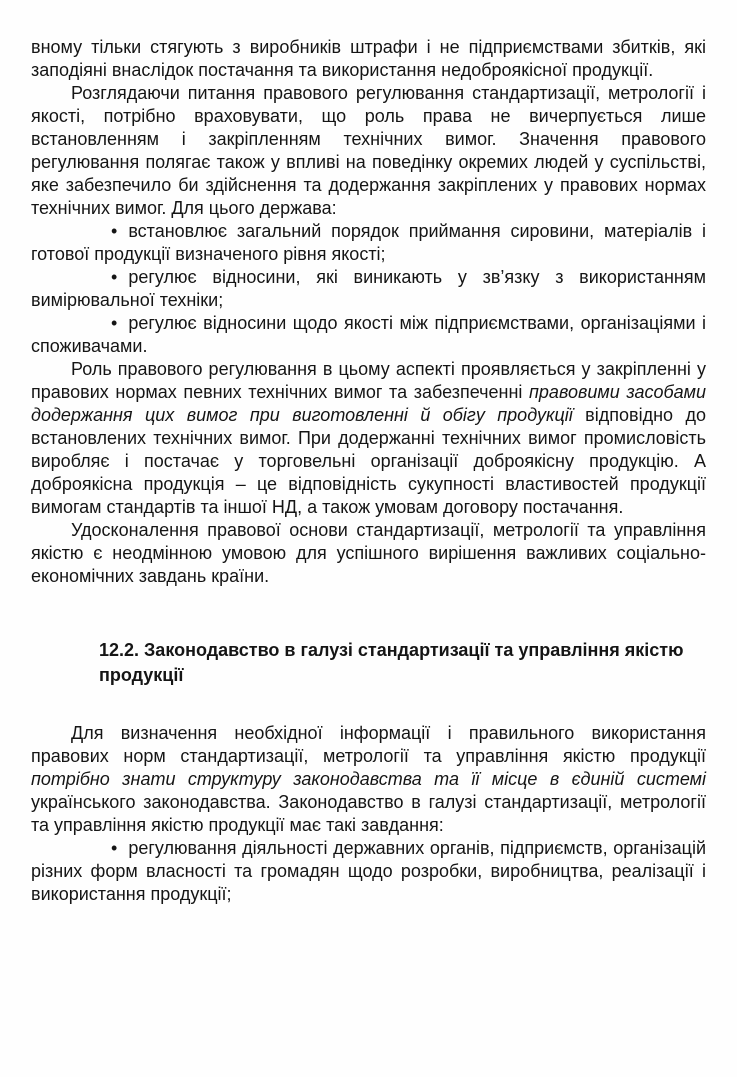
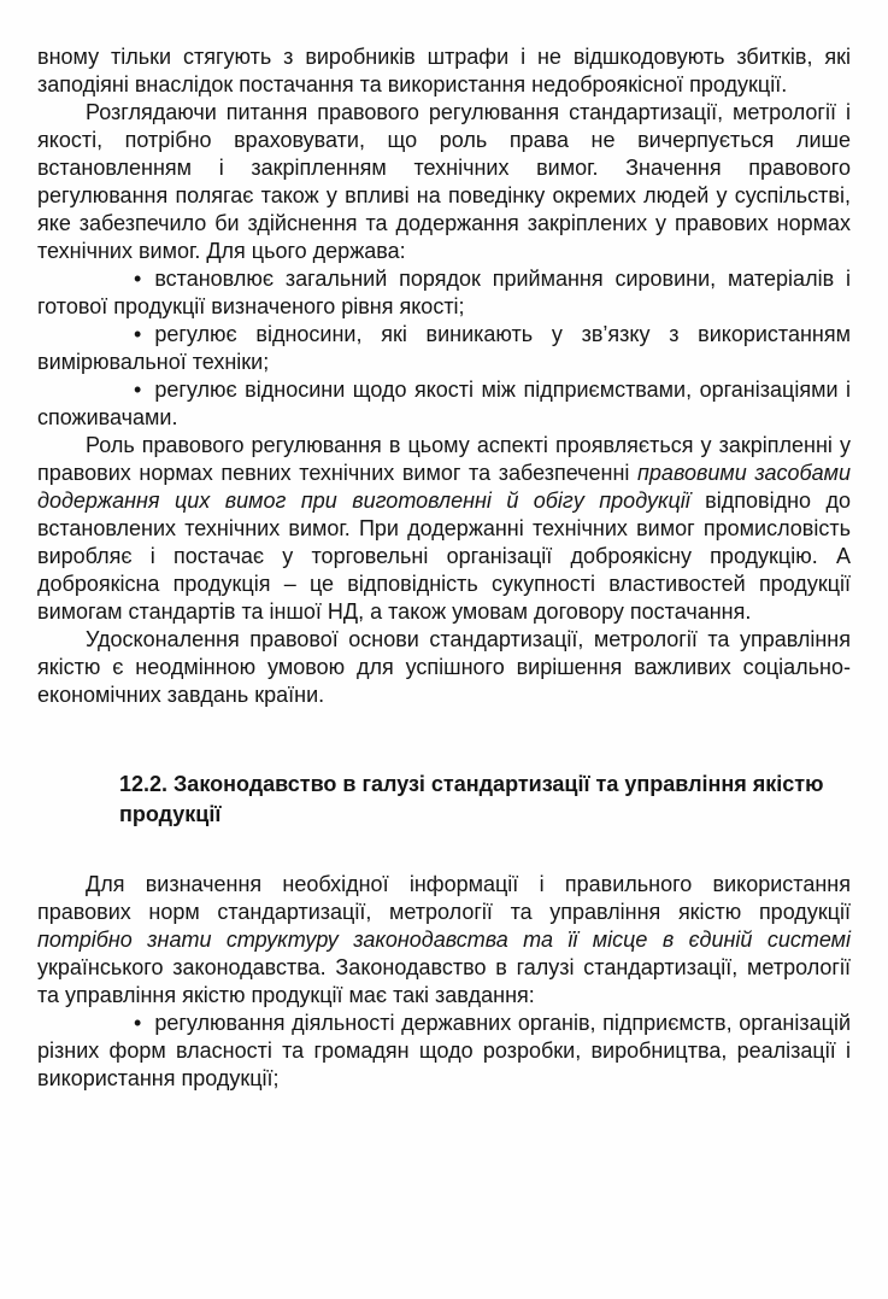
- вному тільки стягують з виробників штрафи і не підприємствами збитків, які заподіяні внаслідок постачання та використання недоброякісної продукції.
+ вному тільки стягують з виробників штрафи і не відшкодовують збитків, які заподіяні внаслідок постачання та використання недоброякісної продукції.
  Розглядаючи питання правового регулювання стандартизації, метрології і якості, потрібно враховувати, що роль права не вичерпується лише встановленням і закріпленням технічних вимог. Значення правового регулювання полягає також у впливі на поведінку окремих людей у суспільстві, яке забезпечило би здійснення та додержання закріплених у правових нормах технічних вимог. Для цього держава:
  • встановлює загальний порядок приймання сировини, матеріалів і готової продукції визначеного рівня якості;
  • регулює відносини, які виникають у зв’язку з використанням вимірювальної техніки;
  • регулює відносини щодо якості між підприємствами, організаціями і споживачами.
  Роль правового регулювання в цьому аспекті проявляється у закріпленні у правових нормах певних технічних вимог та забезпеченні правовими засобами додержання цих вимог при виготовленні й обігу продукції відповідно до встановлених технічних вимог. При додержанні технічних вимог промисловість виробляє і постачає у торговельні організації доброякісну продукцію. А доброякісна продукція – це відповідність сукупності властивостей продукції вимогам стандартів та іншої НД, а також умовам договору постачання.
  Удосконалення правової основи стандартизації, метрології та управління якістю є неодмінною умовою для успішного вирішення важливих соціально-економічних завдань країни.
  12.2. Законодавство в галузі стандартизації та управління якістю продукції
  Для визначення необхідної інформації і правильного використання правових норм стандартизації, метрології та управління якістю продукції потрібно знати структуру законодавства та її місце в єдиній системі українського законодавства. Законодавство в галузі стандартизації, метрології та управління якістю продукції має такі завдання:
  • регулювання діяльності державних органів, підприємств, організацій різних форм власності та громадян щодо розробки, виробництва, реалізації і використання продукції;
